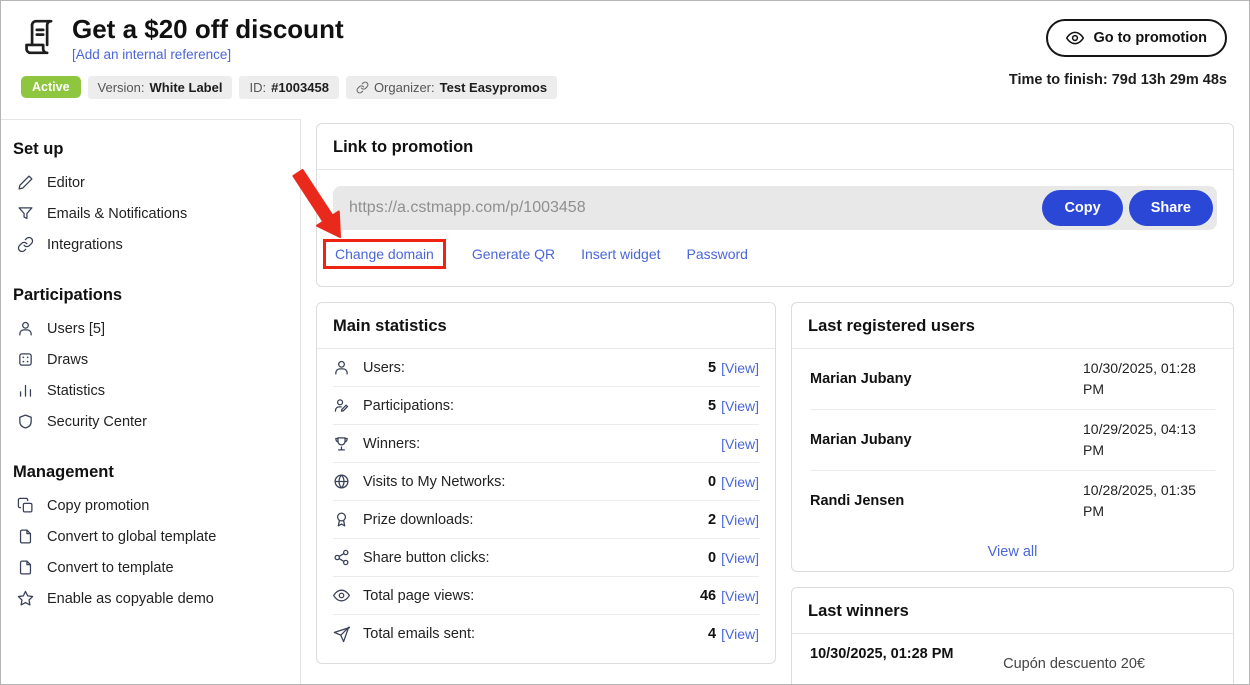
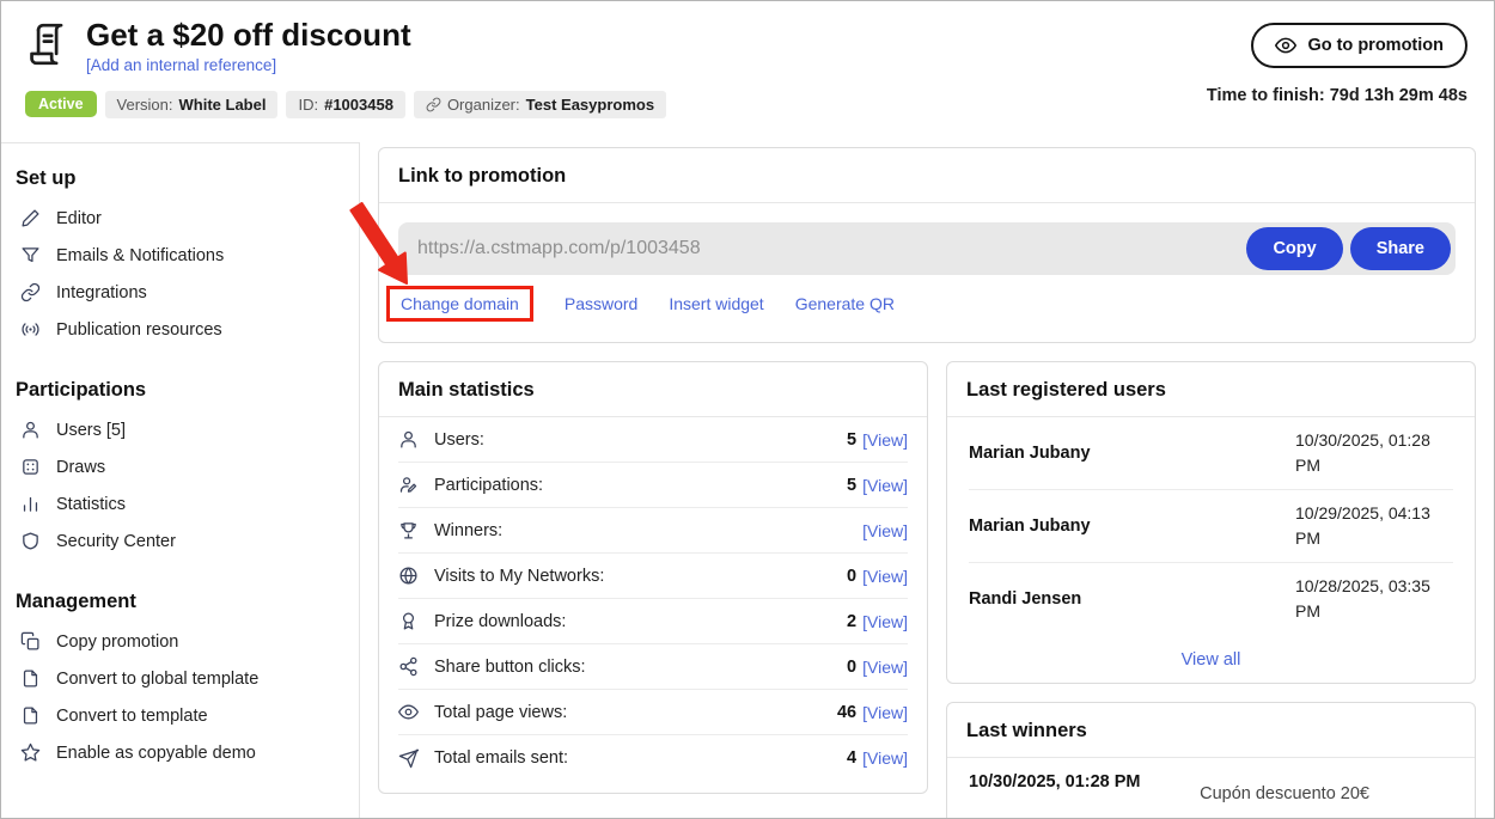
  Get a $20 off discount
  [Add an internal reference]
  Active
  Version:
  White Label
  ID:
  #1003458
  Organizer:
  Test Easypromos
  Go to promotion
  Time to finish: 79d 13h 29m 48s
  Set up
  Editor
  Emails & Notifications
  Integrations
+ Publication resources
  Participations
  Users [5]
  Draws
  Statistics
  Security Center
  Management
  Copy promotion
  Convert to global template
  Convert to template
  Enable as copyable demo
  Link to promotion
  https://a.cstmapp.com/p/1003458
  Copy
  Share
  Change domain
- Generate QR
+ Password
  Insert widget
- Password
+ Generate QR
  Main statistics
  Users:
  5
  [View]
  Participations:
  5
  [View]
  Winners:
  [View]
  Visits to My Networks:
  0
  [View]
  Prize downloads:
  2
  [View]
  Share button clicks:
  0
  [View]
  Total page views:
  46
  [View]
  Total emails sent:
  4
  [View]
  Last registered users
  Marian Jubany
  10/30/2025, 01:28 PM
  Marian Jubany
  10/29/2025, 04:13 PM
  Randi Jensen
- 10/28/2025, 01:35 PM
+ 10/28/2025, 03:35 PM
  View all
  Last winners
  10/30/2025, 01:28 PM
  Cupón descuento 20€
